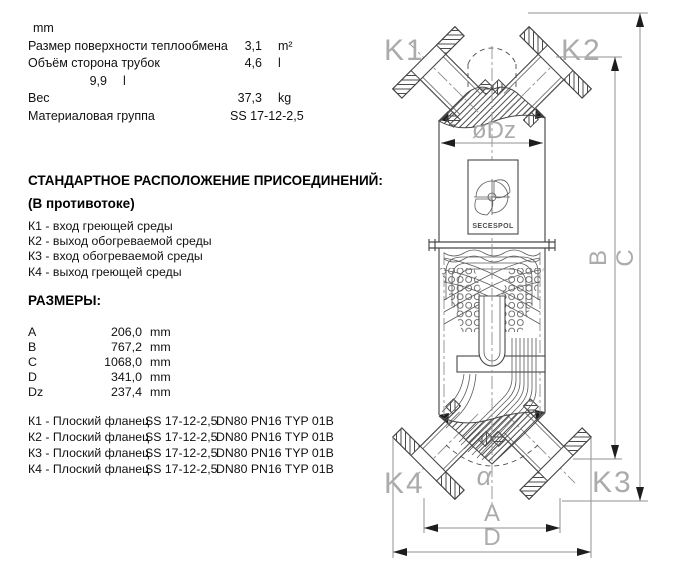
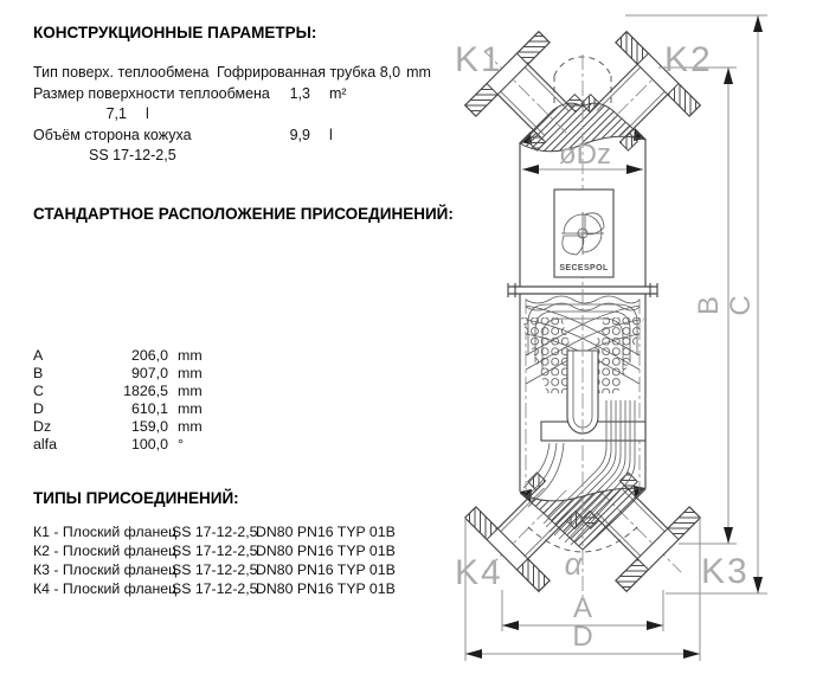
  øDz
  A
  D
  K1
  K2
  K4
  K3
  α
+ КОНСТРУКЦИОННЫЕ ПАРАМЕТРЫ:
+ Тип поверх. теплообмена
+ Гофрированная трубка 8,0
  mm
  Размер поверхности тепло
- 3,1
+ 1,3
  m²
- Объём сторона трубок
- 4,6
+ 7,1
  l
+ Объём сторона кожуха
  9,9
  l
- Вес
- 37,3
- kg
- Материаловая группа
  SS 17-12-2,5
  СТАНДАРТНОЕ РАСПОЛОЖЕНИЕ ПРИСОЕДИНЕНИЙ:
- (В противотоке)
- К1 - вход греющей среды
- К2 - выход обогреваемой среды
- К3 - вход обогреваемой среды
- К4 - выход греющей среды
- РАЗМЕРЫ:
  A
  206,0
  mm
  B
- 767,2
+ 907,0
  mm
  C
- 1068,0
+ 1826,5
  mm
  D
- 341,0
+ 610,1
  mm
  Dz
- 237,4
+ 159,0
  mm
+ alfa
+ 100,0
+ °
+ ТИПЫ ПРИСОЕДИНЕНИЙ:
  К1 - Плоский флане
  SS 17-12-2,5
  DN80 PN16 TYP 01B
  К2 - Плоский флане
  SS 17-12-2,5
  DN80 PN16 TYP 01B
  К3 - Плоский флане
  SS 17-12-2,5
  DN80 PN16 TYP 01B
  К4 - Плоский флане
  SS 17-12-2,5
  DN80 PN16 TYP 01B
